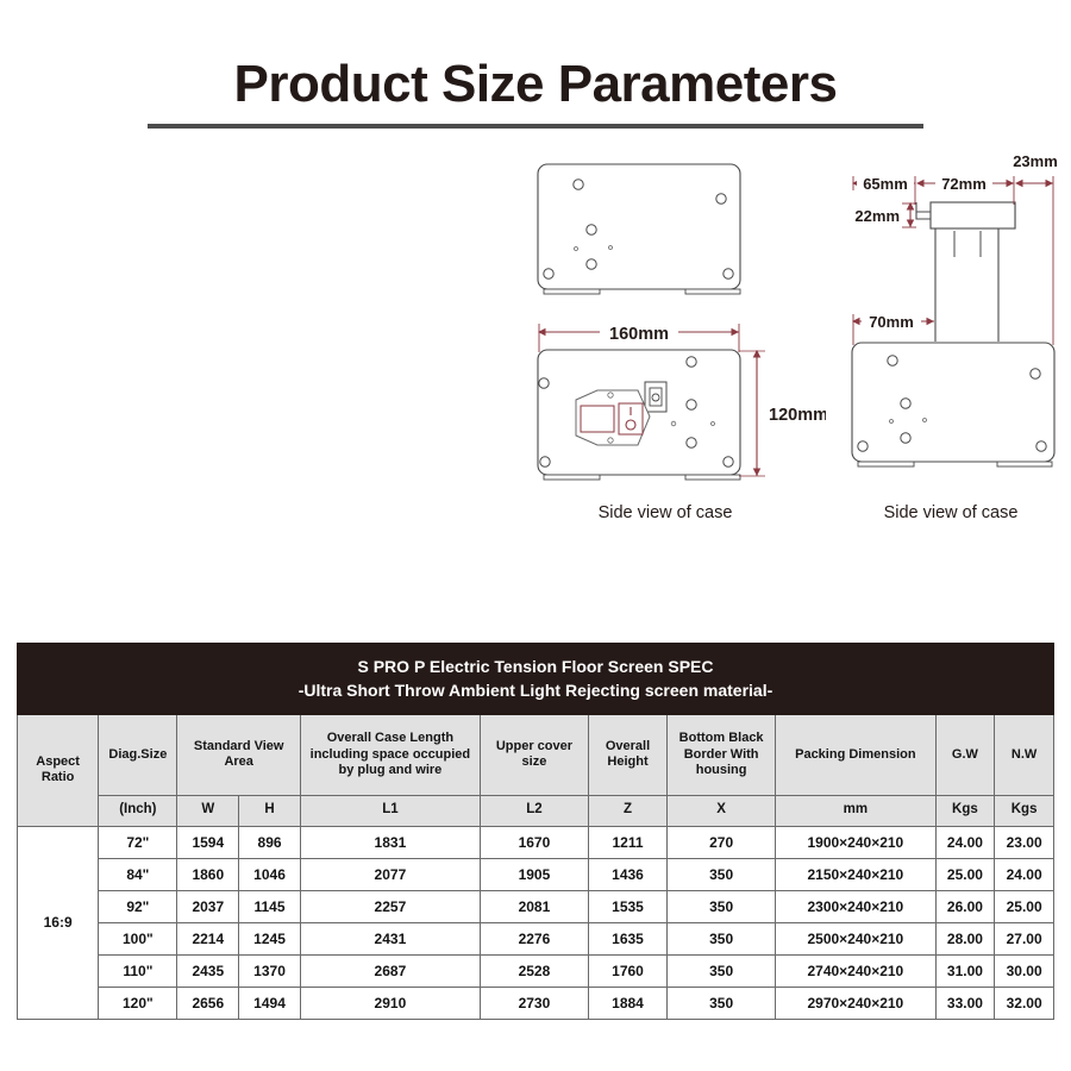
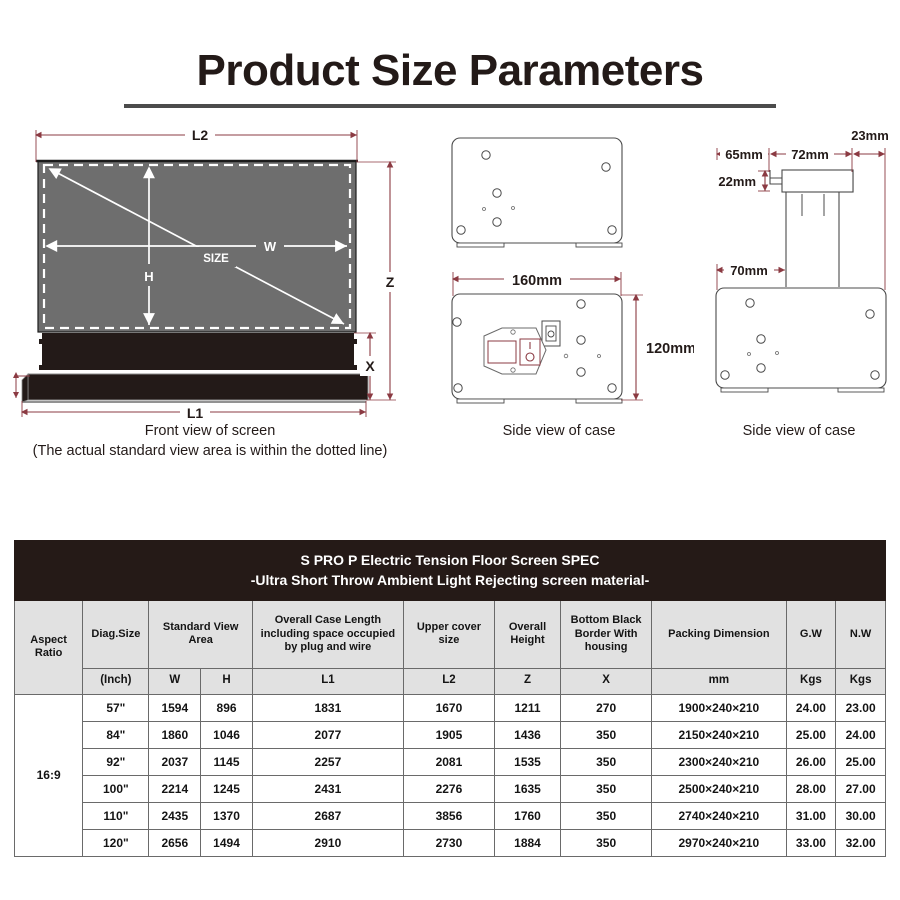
  Product Size Parameters
+ W
+ H
+ SIZE
+ L2
+ L1
+ Z
+ X
+ Front view of screen
+ (The actual standard view area is within the dotted line)
  160mm
  120mm
  Side view of case
  65mm
  72mm
  23mm
  22mm
  70mm
  Side view of case
  S PRO P Electric Tension Floor Screen SPEC -Ultra Short Throw Ambient Light Rejecting screen material-
  Aspect Ratio	Diag.Size	Standard View Area	Overall Case Length including space occupied by plug and wire	Upper cover size	Overall Height	Bottom Black Border With housing	Packing Dimension	G.W	N.W
  (Inch)	W	H	L1	L2	Z	X	mm	Kgs	Kgs
- 16:9	72"	1594	896	1831	1670	1211	270	1900×240×210	24.00	23.00
+ 16:9	57"	1594	896	1831	1670	1211	270	1900×240×210	24.00	23.00
  84"	1860	1046	2077	1905	1436	350	2150×240×210	25.00	24.00
  92"	2037	1145	2257	2081	1535	350	2300×240×210	26.00	25.00
  100"	2214	1245	2431	2276	1635	350	2500×240×210	28.00	27.00
- 110"	2435	1370	2687	2528	1760	350	2740×240×210	31.00	30.00
+ 110"	2435	1370	2687	3856	1760	350	2740×240×210	31.00	30.00
  120"	2656	1494	2910	2730	1884	350	2970×240×210	33.00	32.00
